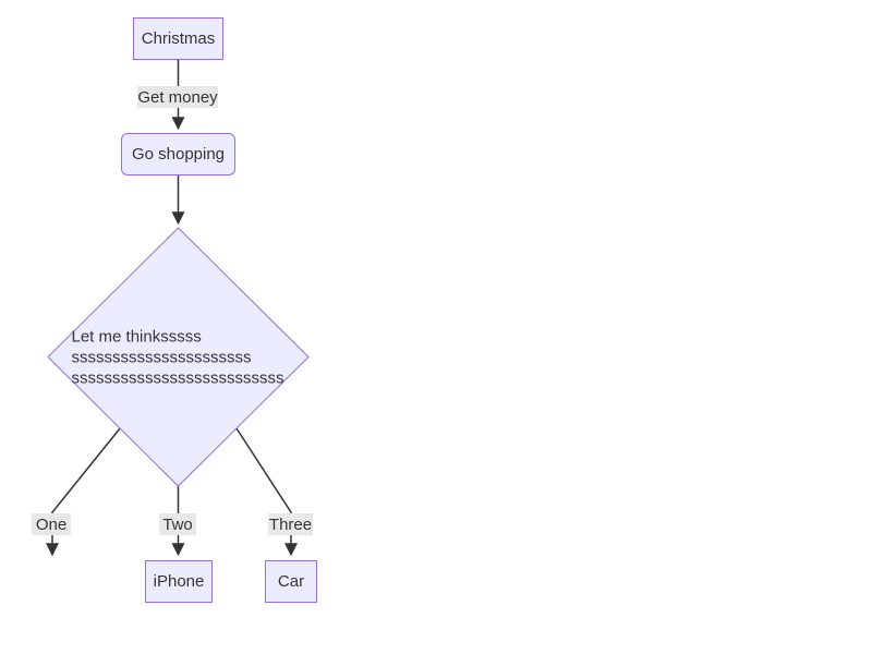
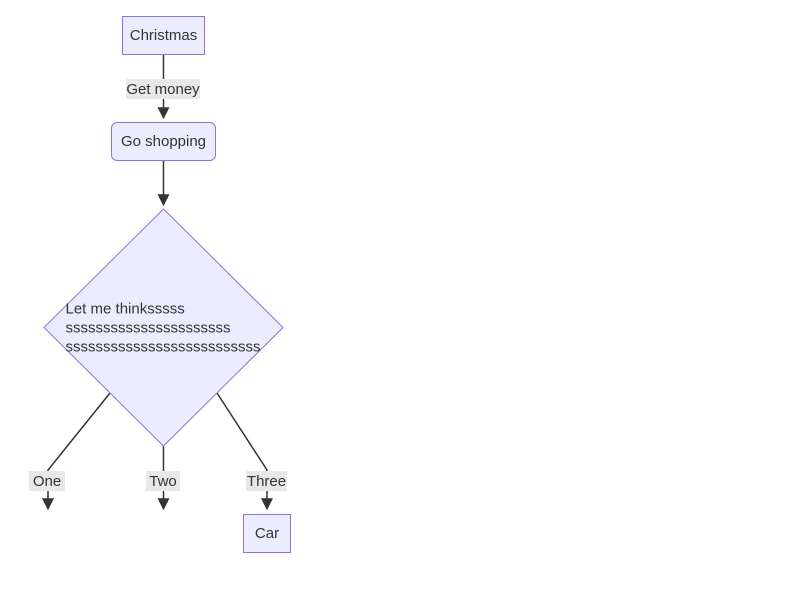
  Christmas
  Get money
  Go shopping
  Let me thinksssss
  ssssssssssssssssssssss
  ssssssssssssssssssssssssss
  One
  Two
  Three
- iPhone
  Car
